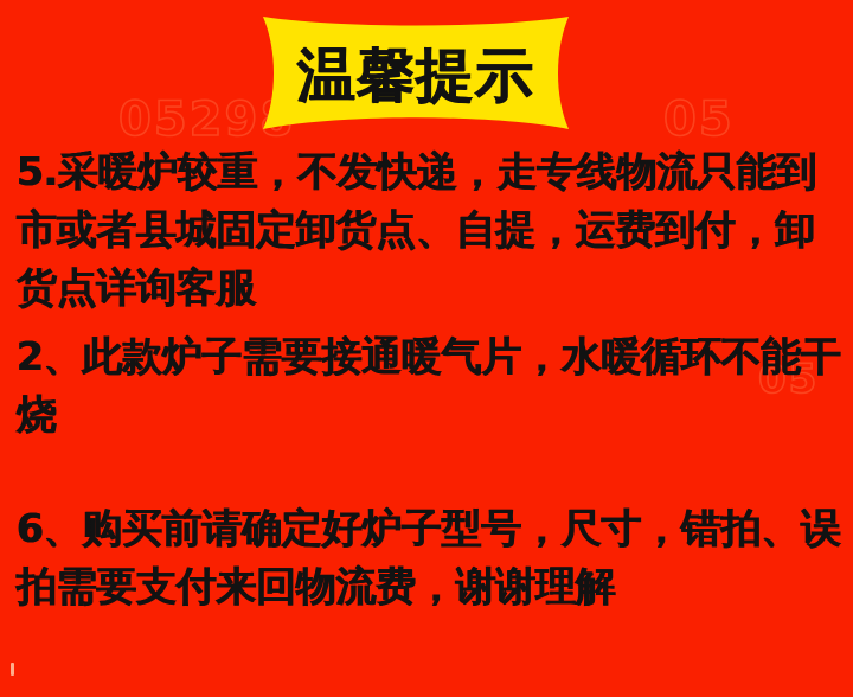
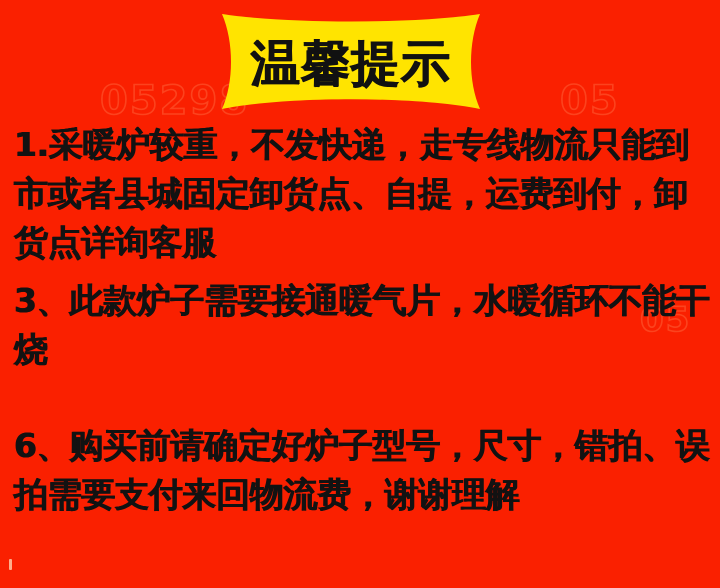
  0529
  05
  05
  温馨提示
- 5.采暖炉较重，不发快递，走专线物流只能到市或者县城固定卸货点、自提，运费到付，卸货点详询客服
+ 1.采暖炉较重，不发快递，走专线物流只能到市或者县城固定卸货点、自提，运费到付，卸货点详询客服
- 2、此款炉子需要接通暖气片，水暖循环不能干烧
+ 3、此款炉子需要接通暖气片，水暖循环不能干烧
  6、购买前请确定好炉子型号，尺寸，错拍、误拍需要支付来回物流费，谢谢理解
